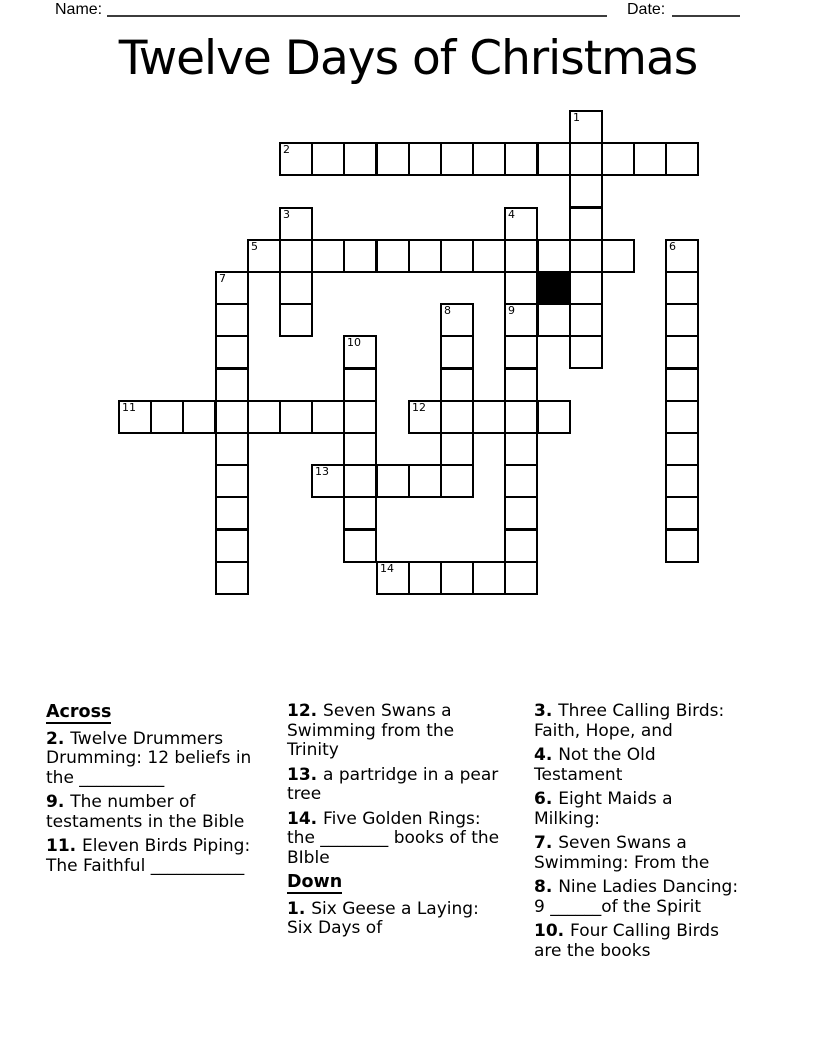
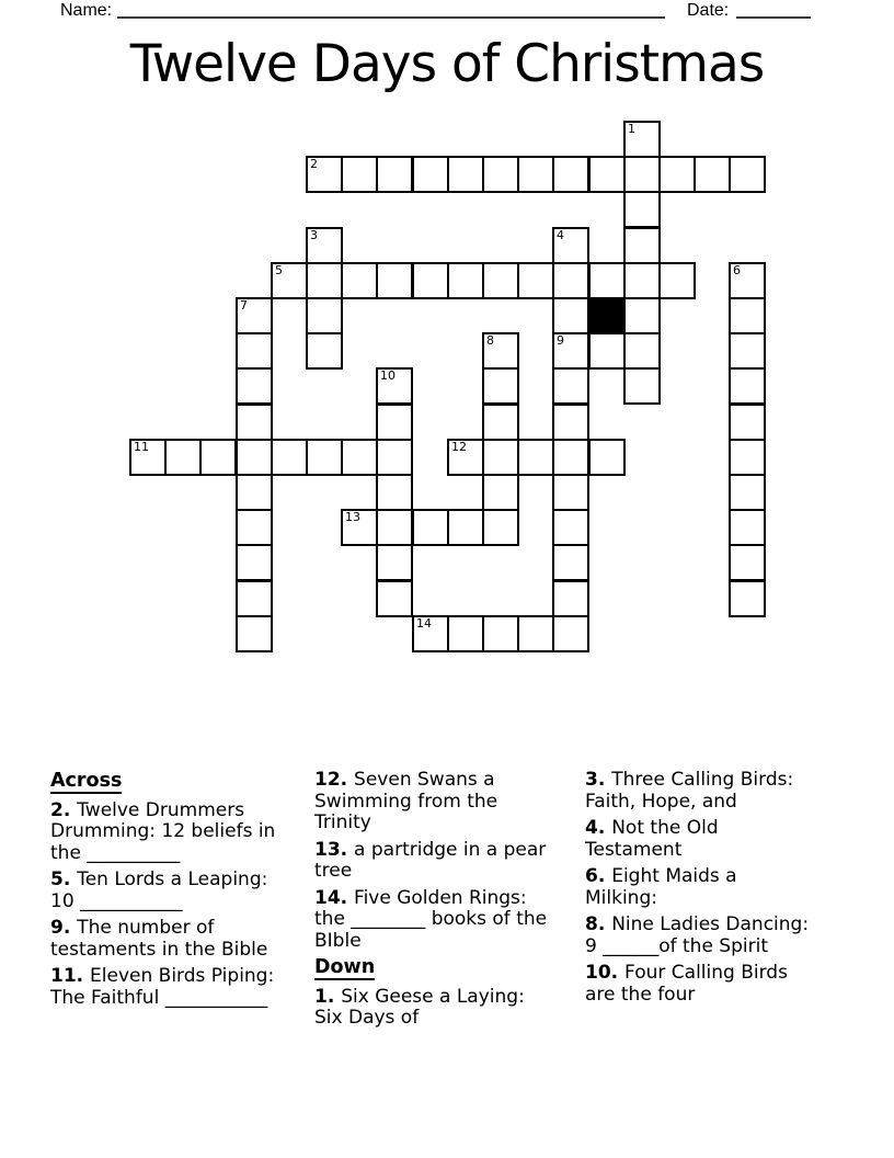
  Name:
  Date:
  Twelve Days of Christmas
  1
  2
  3
  4
  5
  6
  7
  8
  9
  10
  11
  12
  13
  14
  Across
  2. Twelve Drummers Drumming: 12 beliefs in the __________
+ 5. Ten Lords a Leaping: 10 ___________
  9. The number of testaments in the Bible
  11. Eleven Birds Piping: The Faithful ___________
  12. Seven Swans a Swimming from the Trinity
  13. a partridge in a pear tree
  14. Five Golden Rings: the ________ books of the BIble
  Down
  1. Six Geese a Laying: Six Days of
  3. Three Calling Birds: Faith, Hope, and
  4. Not the Old Testament
  6. Eight Maids a Milking:
- 7. Seven Swans a Swimming: From the
  8. Nine Ladies Dancing: 9 ______of the Spirit
- 10. Four Calling Birds are the books
+ 10. Four Calling Birds are the four
